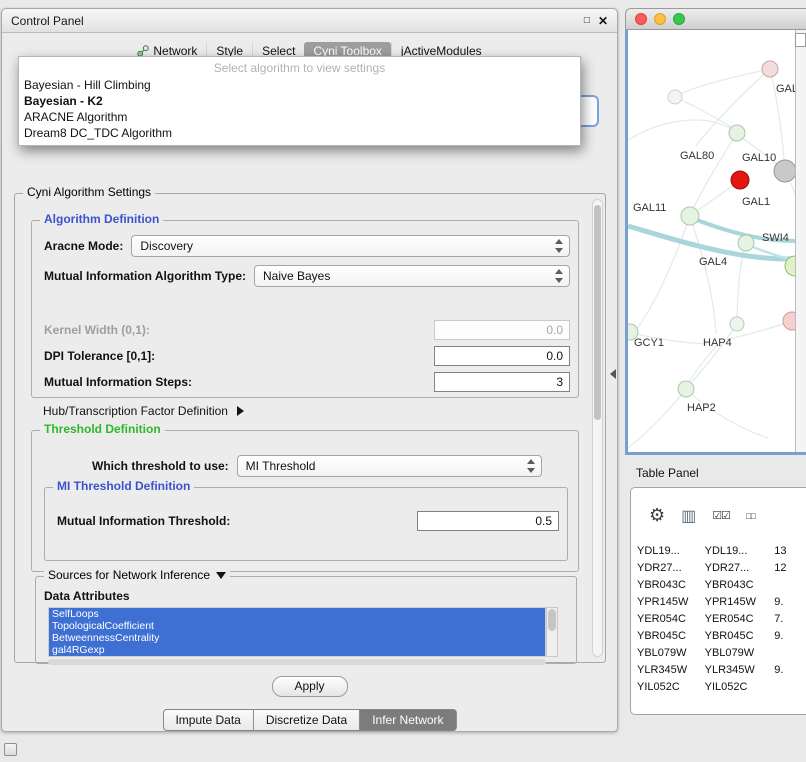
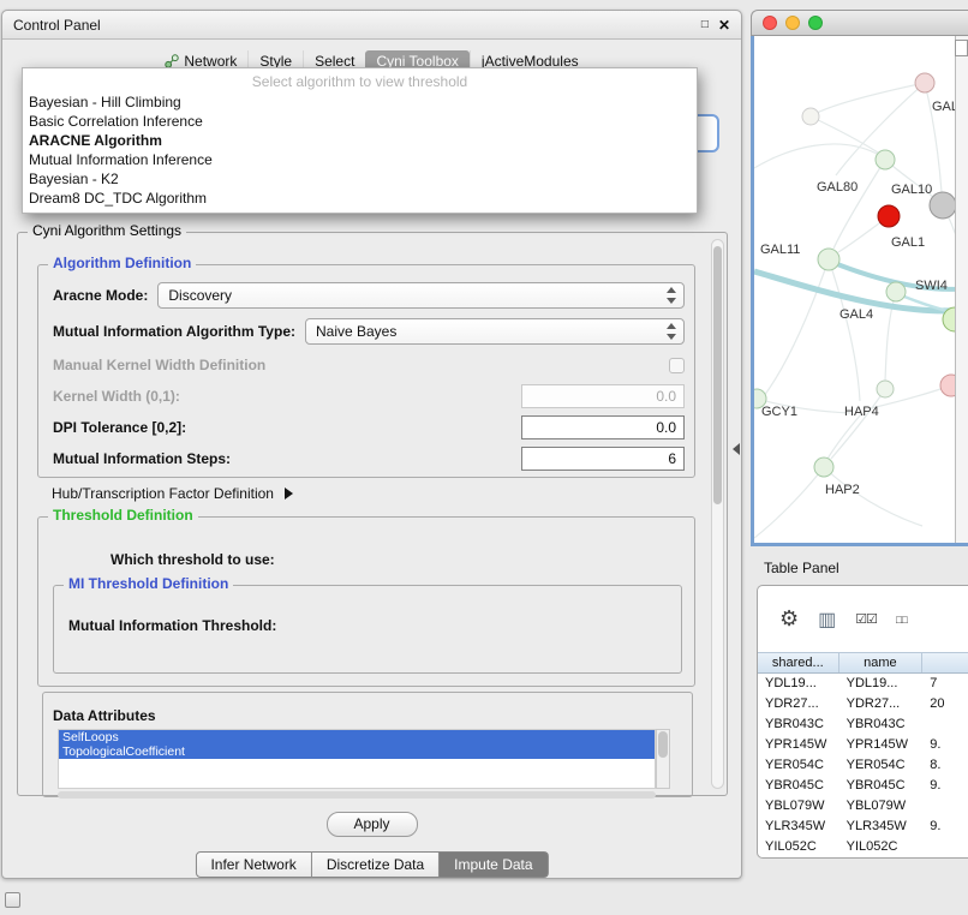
  Control Panel
  □
  ✕
  Network
  Style
  Select
  Cyni Toolbox
  jActiveModules
- Select algorithm to view settings
+ Select algorithm to view threshold
  Bayesian - Hill Climbing
+ Basic Correlation Inference
- Bayesian - K2
+ ARACNE Algorithm
+ Mutual Information Inference
- ARACNE Algorithm
+ Bayesian - K2
  Dream8 DC_TDC Algorithm
  Cyni Algorithm Settings
  Algorithm Definition
  Aracne Mode:
  Discovery
  Mutual Information Algorithm Type:
  Naive Bayes
+ Manual Kernel Width Definition
  Kernel Width (0,1):
  0.0
- DPI Tolerance [0,1]:
+ DPI Tolerance [0,2]:
  0.0
  Mutual Information Steps:
- 3
+ 6
  Hub/Transcription Factor Definition
  Threshold Definition
  Which threshold to use:
- MI Threshold
  MI Threshold Definition
  Mutual Information Threshold:
- 0.5
- Sources for Network Inference
  Data Attributes
  SelfLoops
  TopologicalCoefficient
- BetweennessCentrality
- gal4RGexp
  Apply
- Impute Data
+ Infer Network
  Discretize Data
- Infer Network
+ Impute Data
  GAL80
  GAL10
  GAL11
  GAL1
  SWI4
  GAL4
  GCY1
  HAP4
  HAP2
  Table Panel
  ⚙
  ▥
  ☑☑
  □□
+ shared...
+ name
  YDL19...
  YDL19...
- 13
+ 7
  YDR27...
  YDR27...
- 12
+ 20
  YBR043C
  YBR043C
  YPR145W
  YPR145W
  9.
  YER054C
  YER054C
- 7.
+ 8.
  YBR045C
  YBR045C
  9.
  YBL079W
  YBL079W
  YLR345W
  YLR345W
  9.
  YIL052C
  YIL052C
